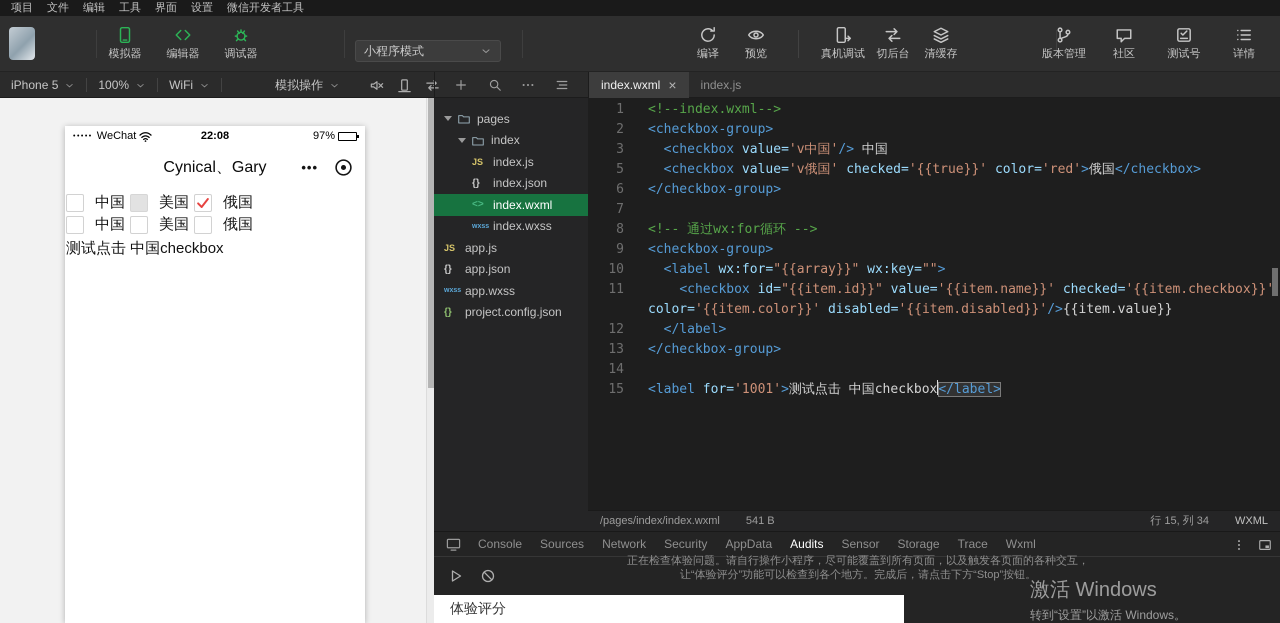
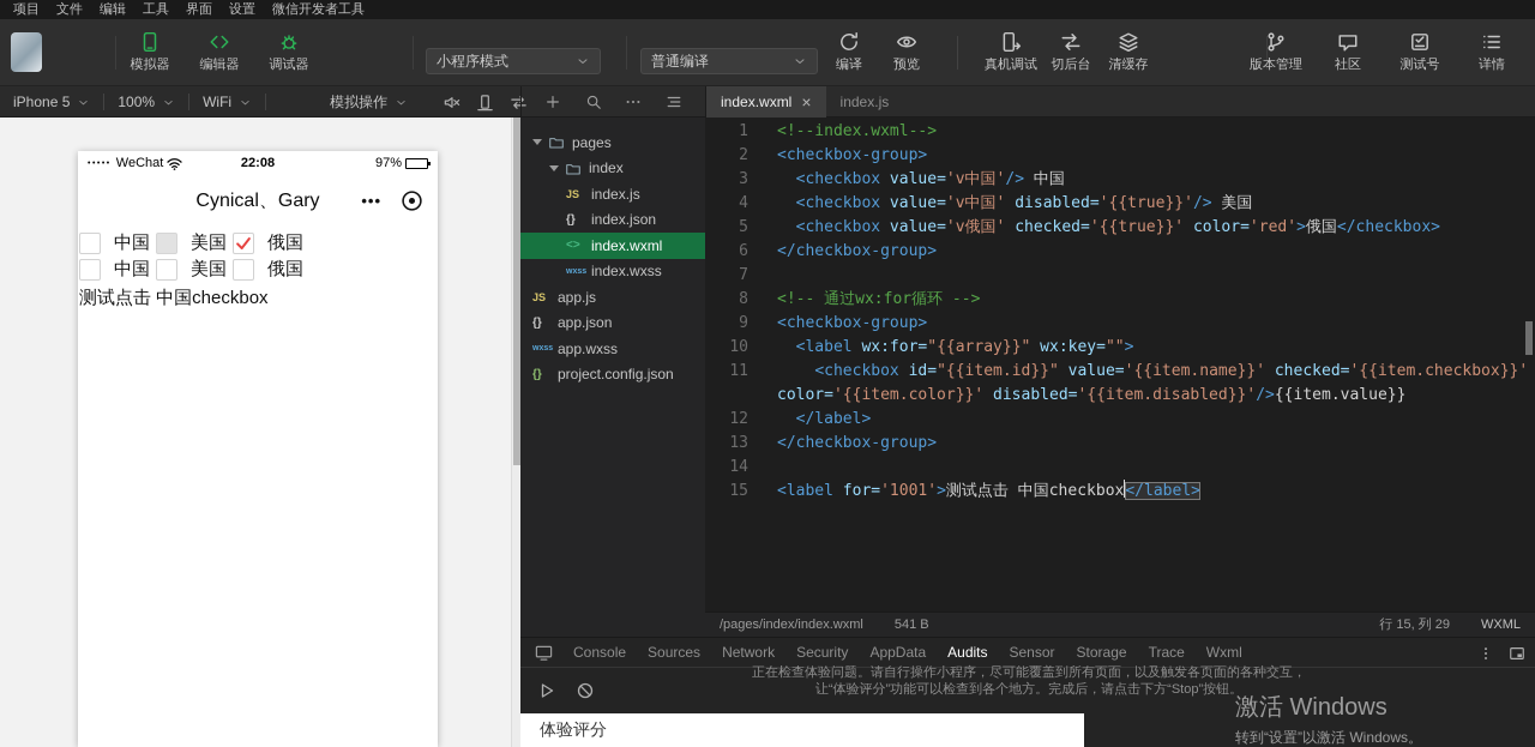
  项目
  文件
  编辑
  工具
  界面
  设置
  微信开发者工具
  模拟器
  编辑器
  调试器
  小程序模式
+ 普通编译
  编译
  预览
  真机调试
  切后台
  清缓存
  版本管理
  社区
  测试号
  详情
  iPhone 5
  100%
  WiFi
  模拟操作
  index.wxml
  ×
  index.js
  WeChat
  22:08
  97%
  Cynical、Gary
  •••
  中国
  美国
  俄国
  中国
  美国
  俄国
  测试点击 中国checkbox
  pages
  index
  JS
  index.js
  {}
  index.json
  <>
  index.wxml
  index.wxss
  JS
  app.js
  {}
  app.json
  app.wxss
  {}
  project.config.json
  1
  <!--index.wxml-->
  2
  <checkbox-group>
  3
  <checkbox value='v中国'/> 中国
+ 4
+ <checkbox value='v中国' disabled='{{true}}'/> 美国
  5
  <checkbox value='v俄国' checked='{{true}}' color='red'>俄国</checkbox>
  6
  </checkbox-group>
  7
  8
  <!-- 通过wx:for循环 -->
  9
  <checkbox-group>
  10
  <label wx:for="{{array}}" wx:key="">
  11
  <checkbox id="{{item.id}}" value='{{item.name}}' checked='{{item.checkbox}}' color='{{item.color}}' disabled='{{item.disabled}}'/>{{item.value}}
  12
  </label>
  13
  </checkbox-group>
  14
  15
  <label for='1001'>测试点击 中国checkbox</label>
  /pages/index/index.wxml
  541 B
- 行 15, 列 34
+ 行 15, 列 29
  WXML
  Console
  Sources
  Network
  Security
  AppData
  Audits
  Sensor
  Storage
  Trace
  Wxml
  正在检查体验问题。请自行操作小程序，尽可能覆盖到所有页面，以及触发各页面的各种交互，让“体验评分”功能可以检查到各个地方。完成后，请点击下方“Stop”按钮。
  体验评分
  激活 Windows
  转到“设置”以激活 Windows。
